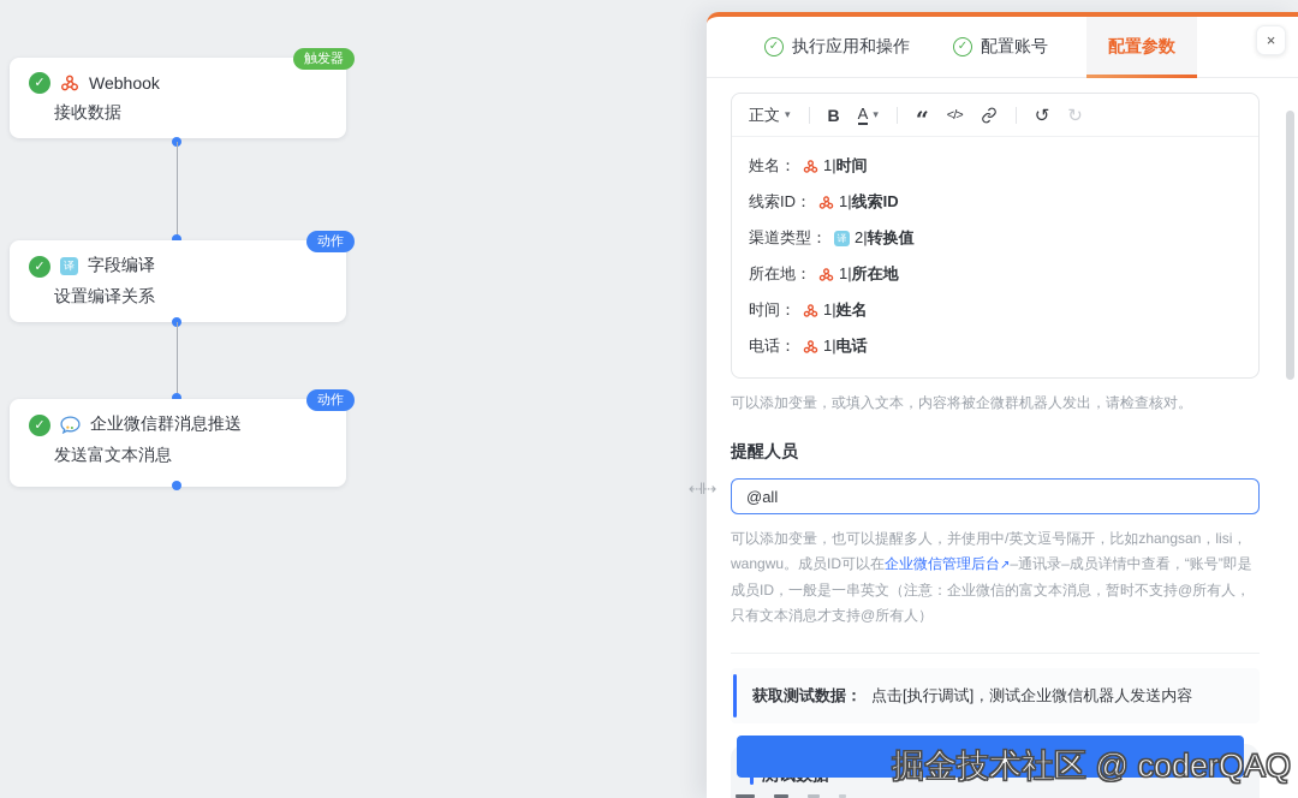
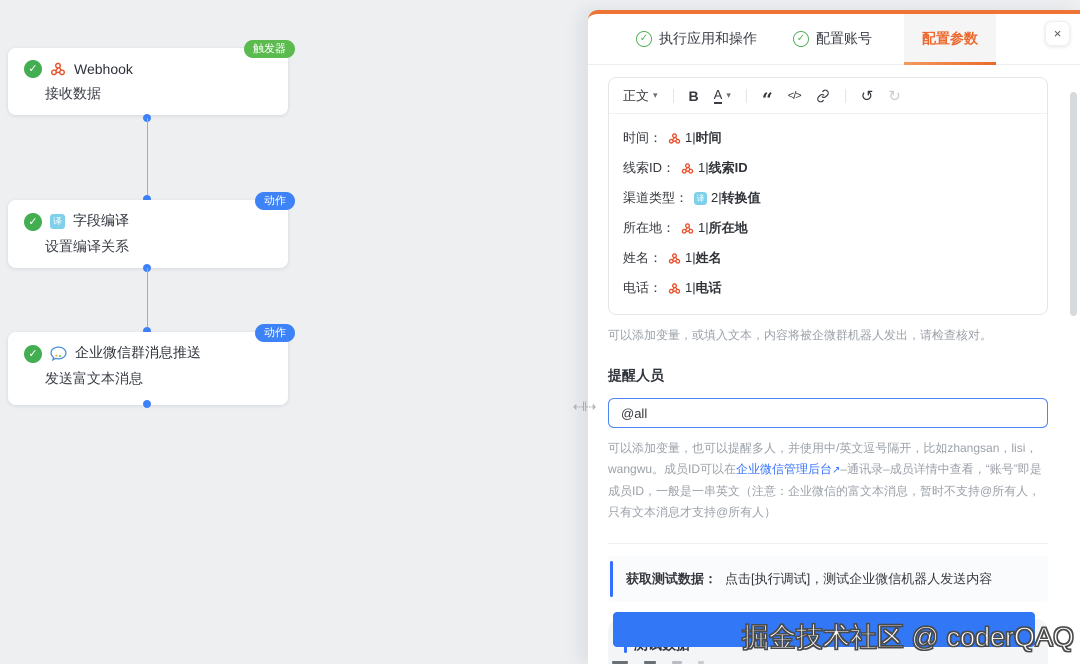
  触发器
  ✓
  Webhook
  接收数据
  动作
  ✓
  译
  字段编译
  设置编译关系
  动作
  ✓
  企业微信群消息推送
  发送富文本消息
  ⇠‖⇢
  ✓
  执行应用和操作
  ✓
  配置账号
  配置参数
  ×
  正文
  ▾
  B
  A
  ▾
  “
  </>
  ↺
  ↻
- 姓名：
+ 时间：
  1|时间
  线索ID：
  1|线索ID
  渠道类型：
  译
  2|转换值
  所在地：
  1|所在地
- 时间：
+ 姓名：
  1|姓名
  电话：
  1|电话
  可以添加变量，或填入文本，内容将被企微群机器人发出，请检查核对。
  提醒人员
  @all
  可以添加变量，也可以提醒多人，并使用中/英文逗号隔开，比如zhangsan，lisi，wangwu。成员ID可以在企业微信管理后台↗–通讯录–成员详情中查看，“账号”即是成员ID，一般是一串英文（注意：企业微信的富文本消息，暂时不支持@所有人，只有文本消息才支持@所有人）
  获取测试数据： 点击[执行调试]，测试企业微信机器人发送内容
  掘金技术社区 @ coderQAQ
